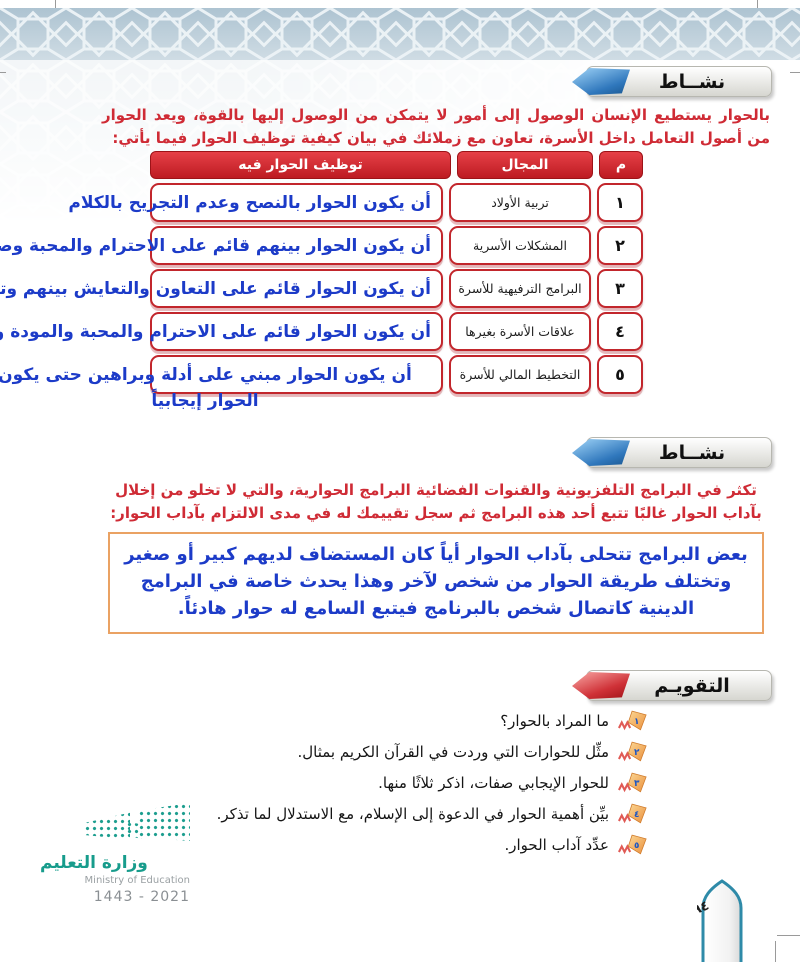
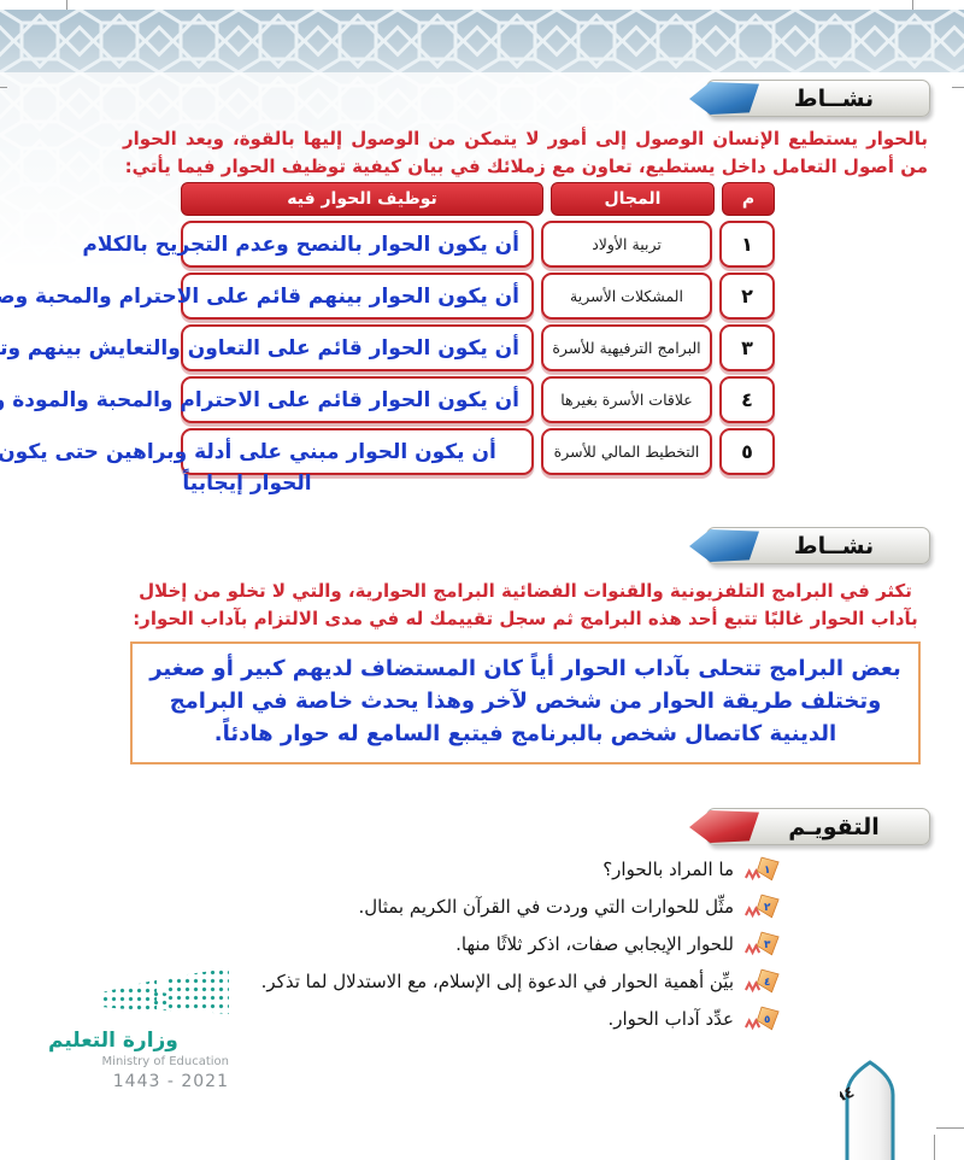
  نشــاط
- بالحوار يستطيع الإنسان الوصول إلى أمور لا يتمكن من الوصول إليها بالقوة، ويعد الحوار من أصول التعامل داخل الأسرة، تعاون مع زملائك في بيان كيفية توظيف الحوار فيما يأتي:
+ بالحوار يستطيع الإنسان الوصول إلى أمور لا يتمكن من الوصول إليها بالقوة، ويعد الحوار من أصول التعامل داخل يستطيع، تعاون مع زملائك في بيان كيفية توظيف الحوار فيما يأتي:
  م
  المجال
  توظيف الحوار فيه
  ١
  تربية الأولاد
  أن يكون الحوار بالنصح وعدم التجريح بالكلام
  ٢
  المشكلات الأسرية
  أن يكون الحوار بينهم قائم على الاحترام والمحبة وص
  ٣
  البرامج الترفيهية للأسرة
  أن يكون الحوار قائم على التعاون والتعايش بينهم وت
  ٤
  علاقات الأسرة بغيرها
  أن يكون الحوار قائم على الاحترام والمحبة والمودة
  ٥
  التخطيط المالي للأسرة
  أن يكون الحوار مبني على أدلة وبراهين حتى يكون الحوار إيجابياً
  نشــاط
  تكثر في البرامج التلفزيونية والقنوات الفضائية البرامج الحوارية، والتي لا تخلو من إخلال بآداب الحوار غالبًا تتبع أحد هذه البرامج ثم سجل تقييمك له في مدى الالتزام بآداب الحوار:
  بعض البرامج تتحلى بآداب الحوار أياً كان المستضاف لديهم كبير أو صغير وتختلف طريقة الحوار من شخص لآخر وهذا يحدث خاصة في البرامج الدينية كاتصال شخص بالبرنامج فيتبع السامع له حوار هادئاً.
  التقويـم
  ١
  ما المراد بالحوار؟
  ٢
  مثِّل للحوارات التي وردت في القرآن الكريم بمثال.
  ٣
  للحوار الإيجابي صفات، اذكر ثلاثًا منها.
  ٤
  بيِّن أهمية الحوار في الدعوة إلى الإسلام، مع الاستدلال لما تذكر.
  ٥
  عدِّد آداب الحوار.
  وزارة التعليم
  Ministry of Education
  2021 - 1443
